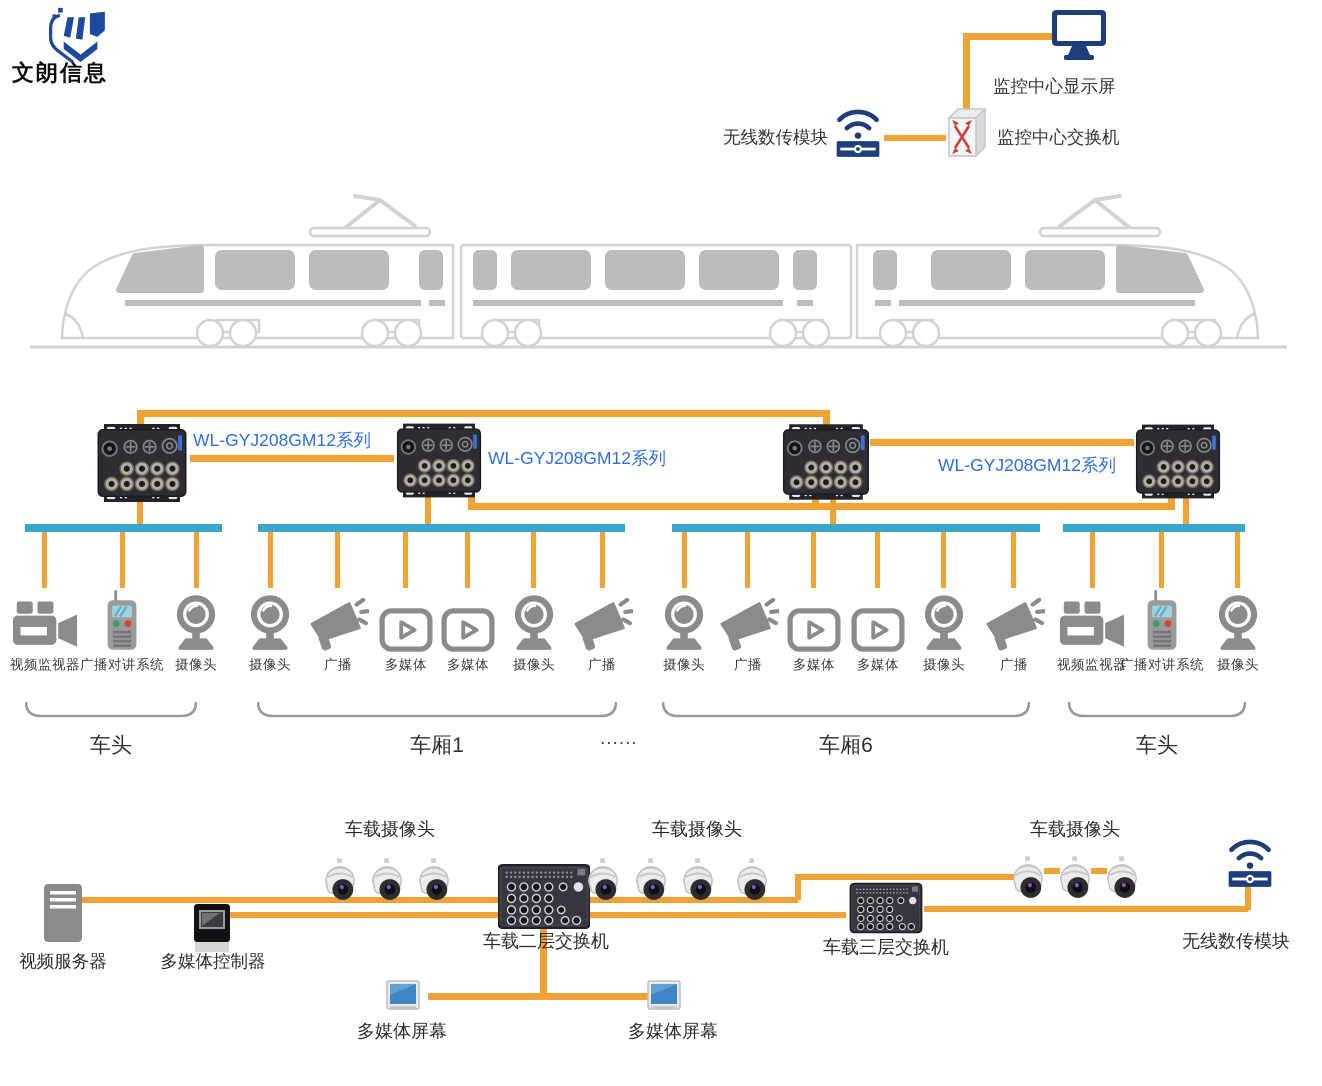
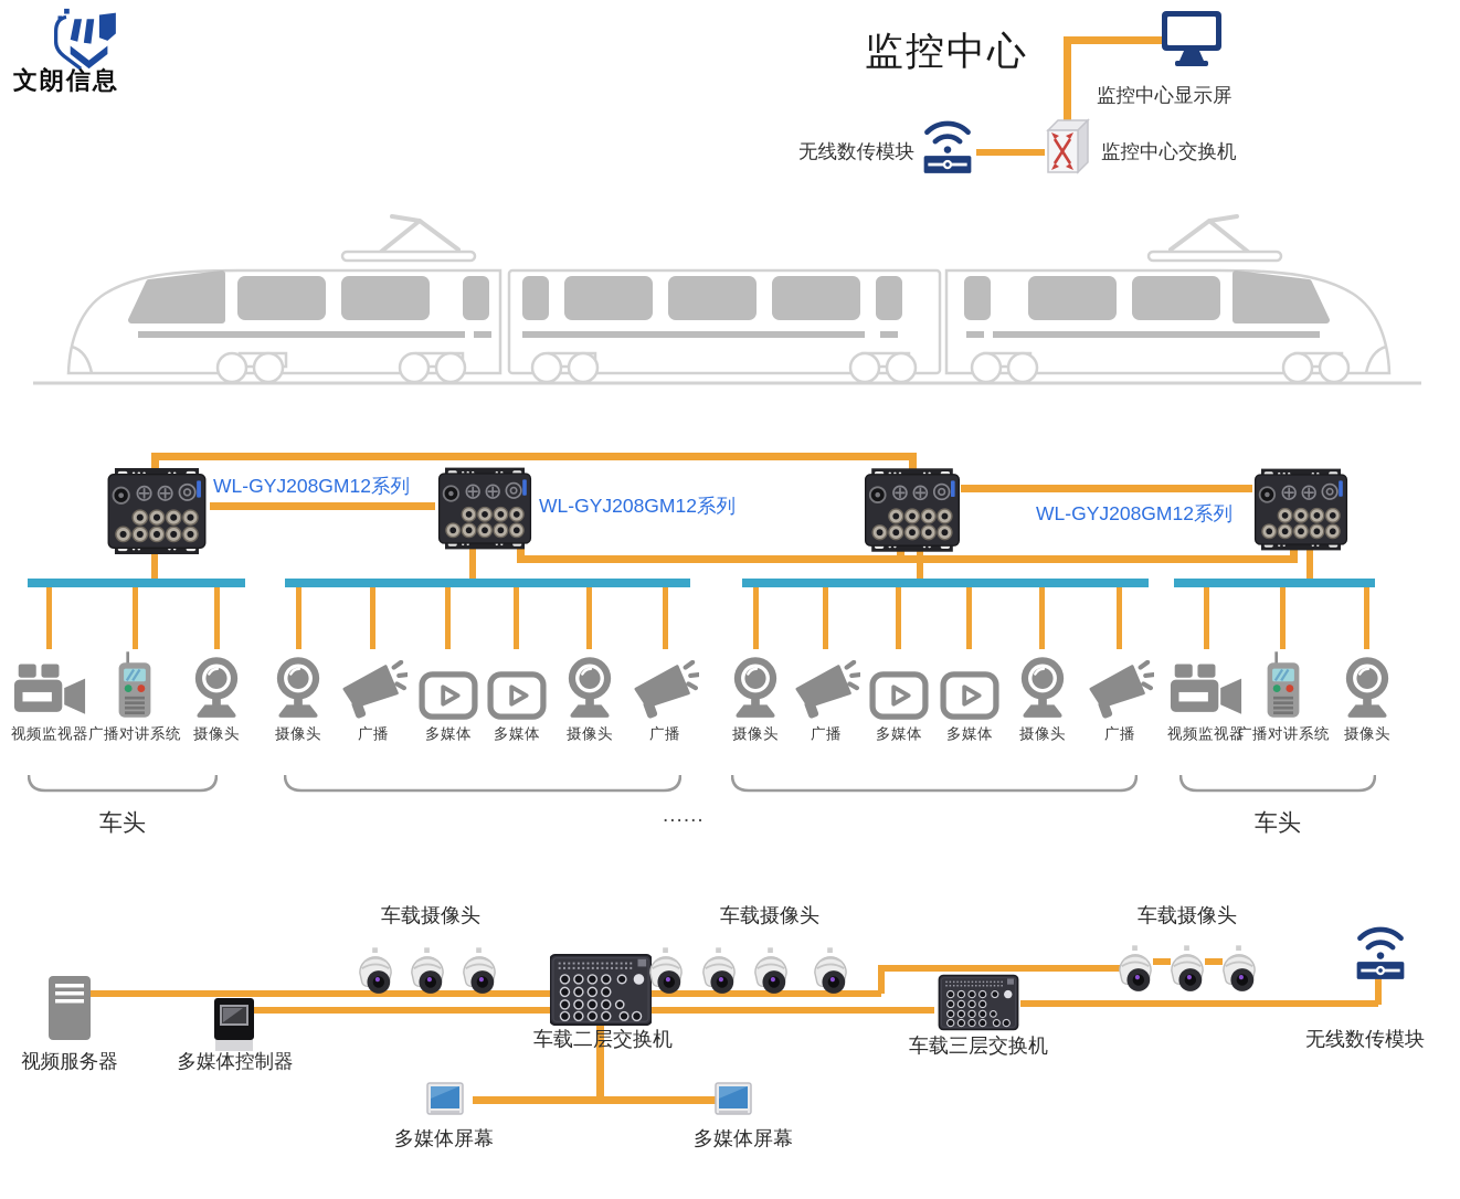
  文朗信息
+ 监控中心
  监控中心显示屏
  无线数传模块
  监控中心交换机
  WL-GYJ208GM12系列
  WL-GYJ208GM12系列
  WL-GYJ208GM12系列
  视频监视器
  广播对讲系统
  摄像头
  摄像头
  广播
  多媒体
  多媒体
  摄像头
  广播
  摄像头
  广播
  多媒体
  多媒体
  摄像头
  广播
  视频监视器
  广播对讲系统
  摄像头
  车头
- 车厢1
- 车厢6
  车头
  ......
  视频服务器
  多媒体控制器
  车载摄像头
  车载二层交换机
  车载摄像头
  车载三层交换机
  车载摄像头
  无线数传模块
  多媒体屏幕
  多媒体屏幕
